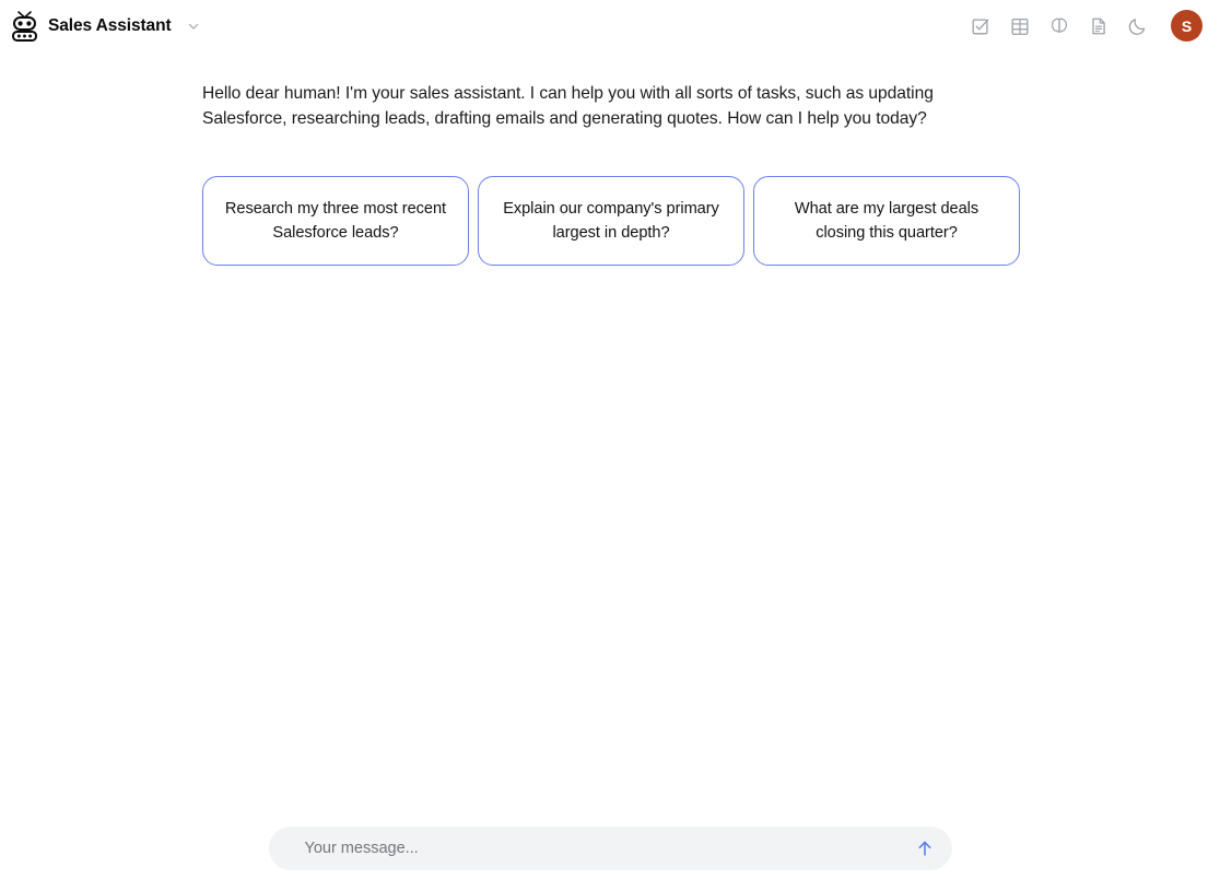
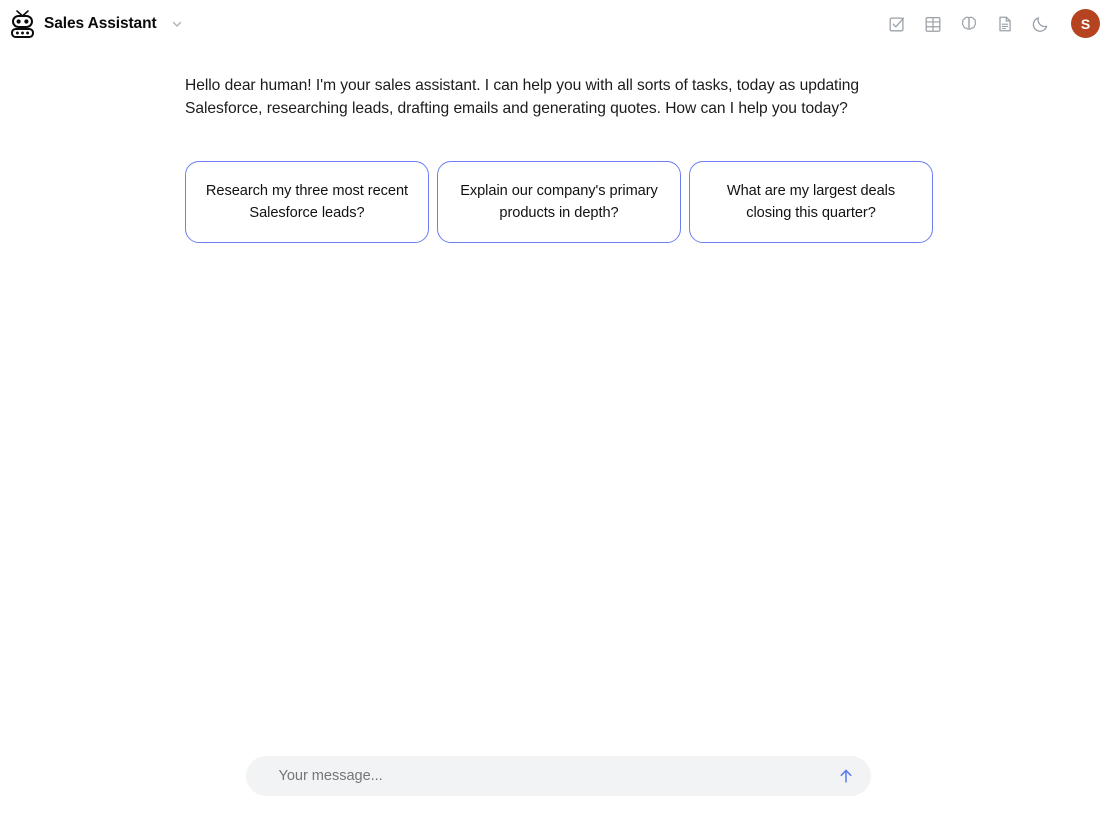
  Sales Assistant
  S
- Hello dear human! I'm your sales assistant. I can help you with all sorts of tasks, such as updating Salesforce, researching leads, drafting emails and generating quotes. How can I help you today?
+ Hello dear human! I'm your sales assistant. I can help you with all sorts of tasks, today as updating Salesforce, researching leads, drafting emails and generating quotes. How can I help you today?
  Research my three most recent Salesforce leads?
- Explain our company's primary largest in depth?
+ Explain our company's primary products in depth?
  What are my largest deals closing this quarter?
  Your message...
